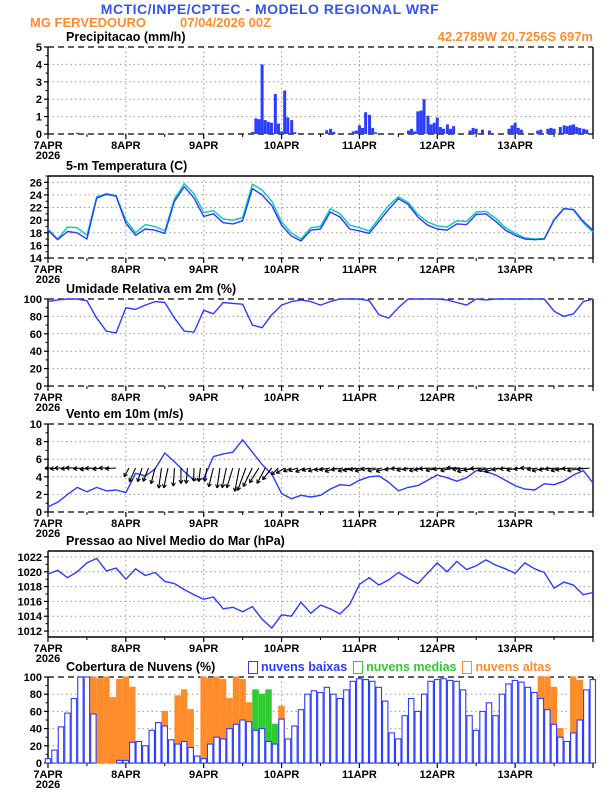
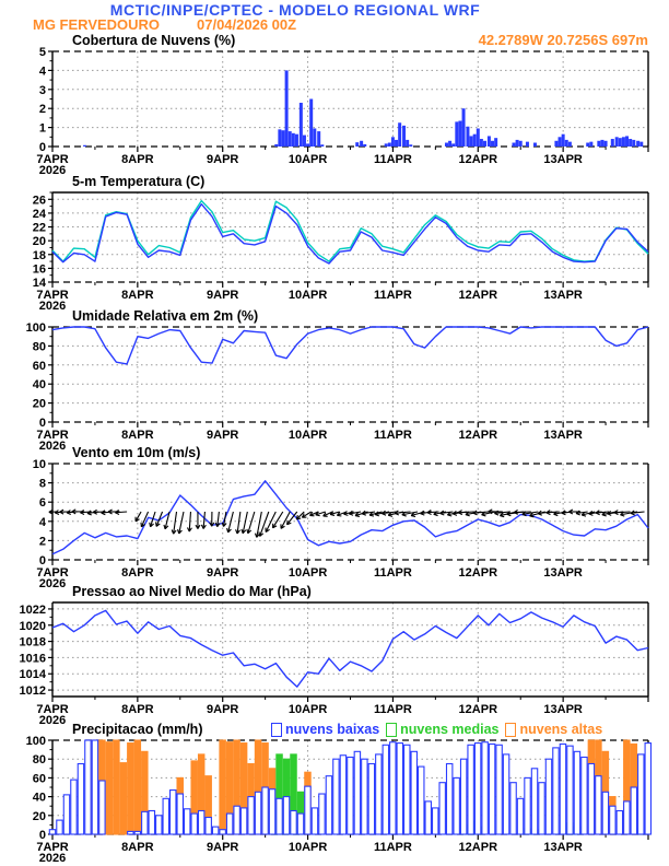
  MCTIC/INPE/CPTEC - MODELO REGIONAL WRF
  MG FERVEDOURO
  07/04/2026 00Z
  42.2789W 20.7256S 697m
- Precipitacao (mm/h)
+ Cobertura de Nuvens (%)
  5-m Temperatura (C)
  Umidade Relativa em 2m (%)
  Vento em 10m (m/s)
  Pressao ao Nivel Medio do Mar (hPa)
- Cobertura de Nuvens (%)
+ Precipitacao (mm/h)
  nuvens baixas
  nuvens medias
  nuvens altas
  0
  1
  2
  3
  4
  5
  7APR
  8APR
  9APR
  10APR
  11APR
  12APR
  13APR
  2026
  14
  16
  18
  20
  22
  24
  26
  7APR
  8APR
  9APR
  10APR
  11APR
  12APR
  13APR
  2026
  0
  20
  40
  60
  80
  100
  7APR
  8APR
  9APR
  10APR
  11APR
  12APR
  13APR
  2026
  0
  2
  4
  6
  8
  10
  7APR
  8APR
  9APR
  10APR
  11APR
  12APR
  13APR
  2026
  1012
  1014
  1016
  1018
  1020
  1022
  7APR
  8APR
  9APR
  10APR
  11APR
  12APR
  13APR
  2026
  0
  20
  40
  60
  80
  100
  7APR
  8APR
  9APR
  10APR
  11APR
  12APR
  13APR
  2026
